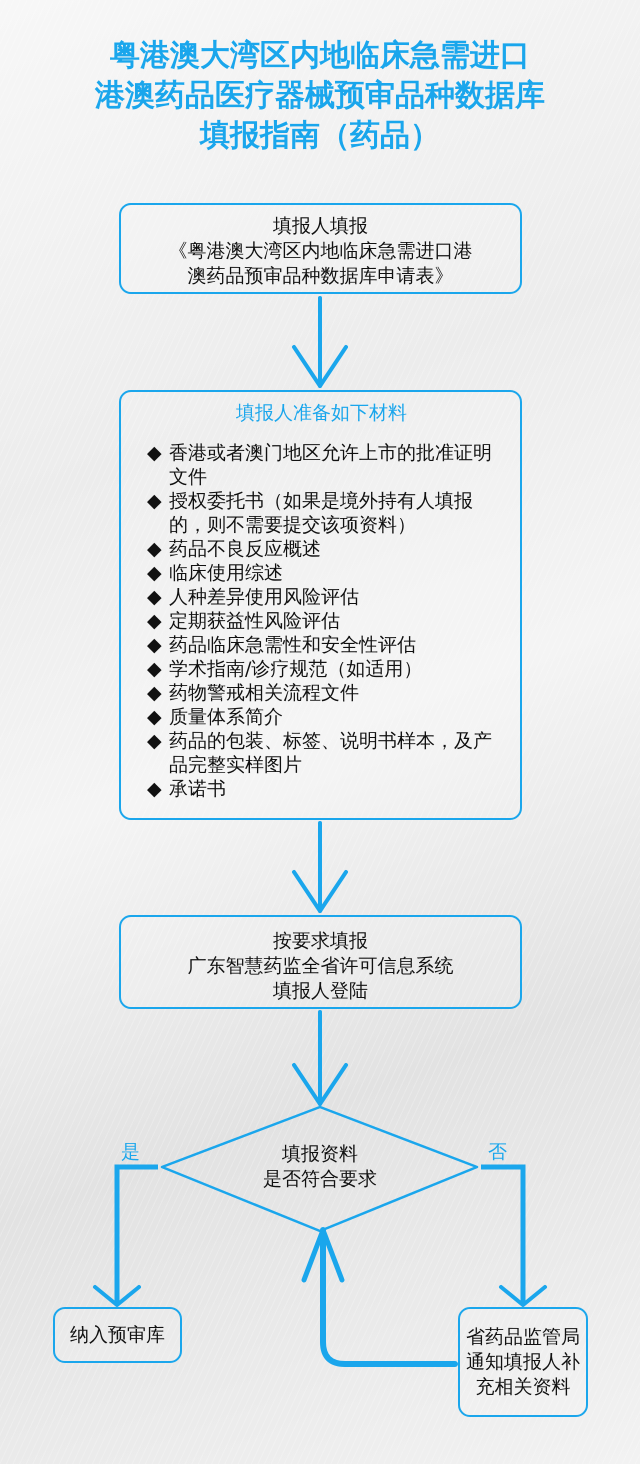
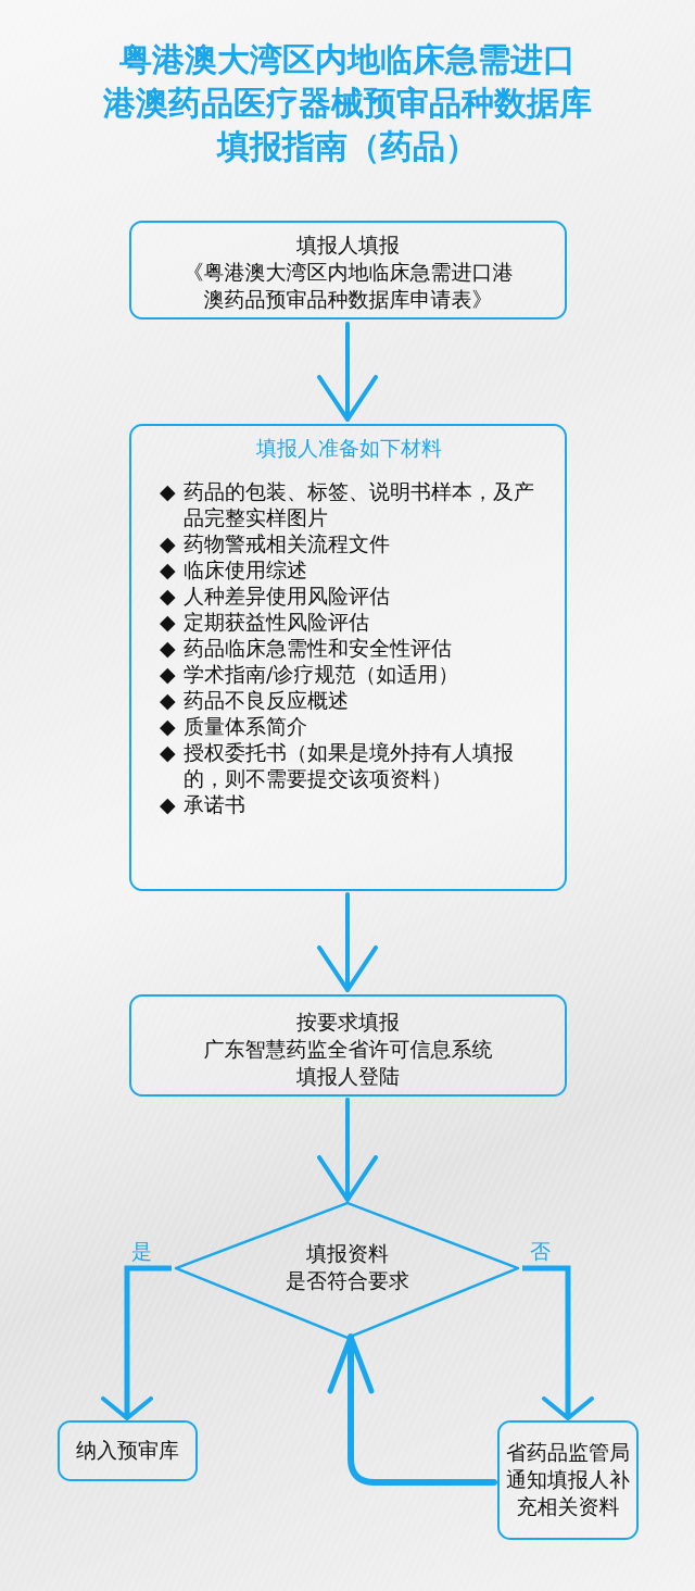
  粤港澳大湾区内地临床急需进口
  港澳药品医疗器械预审品种数据库
  填报指南（药品）
  填报人填报
  《粤港澳大湾区内地临床急需进口港
  澳药品预审品种数据库申请表》
  填报人准备如下材料
- ◆ 香港或者澳门地区允许上市的批准证明文件
- ◆ 授权委托书（如果是境外持有人填报的，则不需要提交该项资料）
+ ◆ 药品的包装、标签、说明书样本，及产品完整实样图片
- ◆ 药品不良反应概述
+ ◆ 药物警戒相关流程文件
  ◆ 临床使用综述
  ◆ 人种差异使用风险评估
  ◆ 定期获益性风险评估
  ◆ 药品临床急需性和安全性评估
  ◆ 学术指南/诊疗规范（如适用）
- ◆ 药物警戒相关流程文件
+ ◆ 药品不良反应概述
  ◆ 质量体系简介
- ◆ 药品的包装、标签、说明书样本，及产品完整实样图片
+ ◆ 授权委托书（如果是境外持有人填报的，则不需要提交该项资料）
  ◆ 承诺书
  按要求填报
  广东智慧药监全省许可信息系统
  填报人登陆
  填报资料
  是否符合要求
  是
  否
  纳入预审库
  省药品监管局
  通知填报人补
  充相关资料
